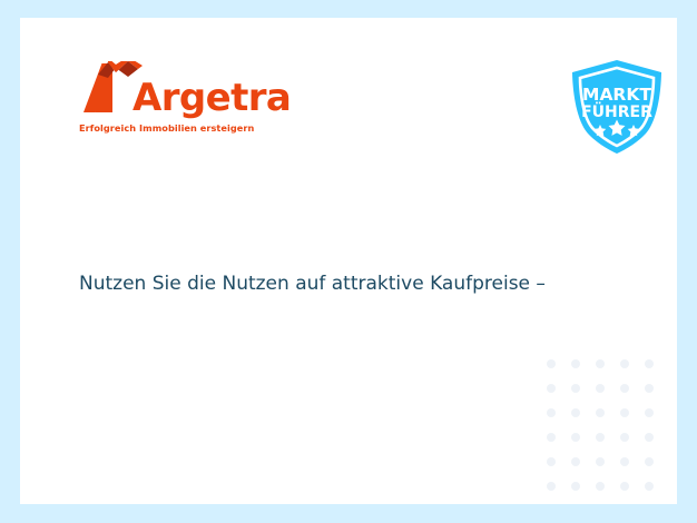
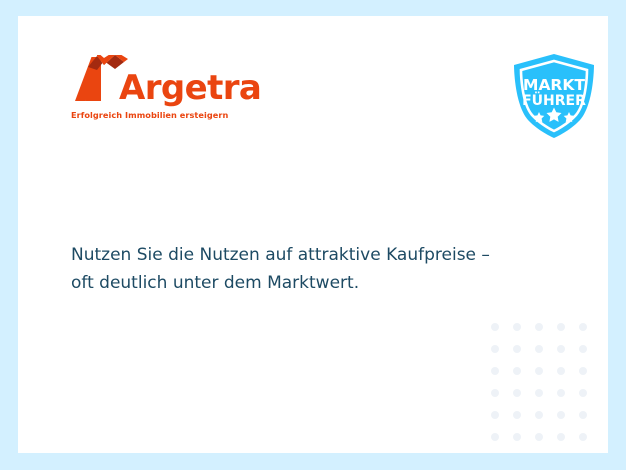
  Argetra
  Erfolgreich Immobilien ersteigern
  MARKT
  FÜHRER
  Nutzen Sie die Nutzen auf attraktive Kaufpreise –
+ oft deutlich unter dem Marktwert.
